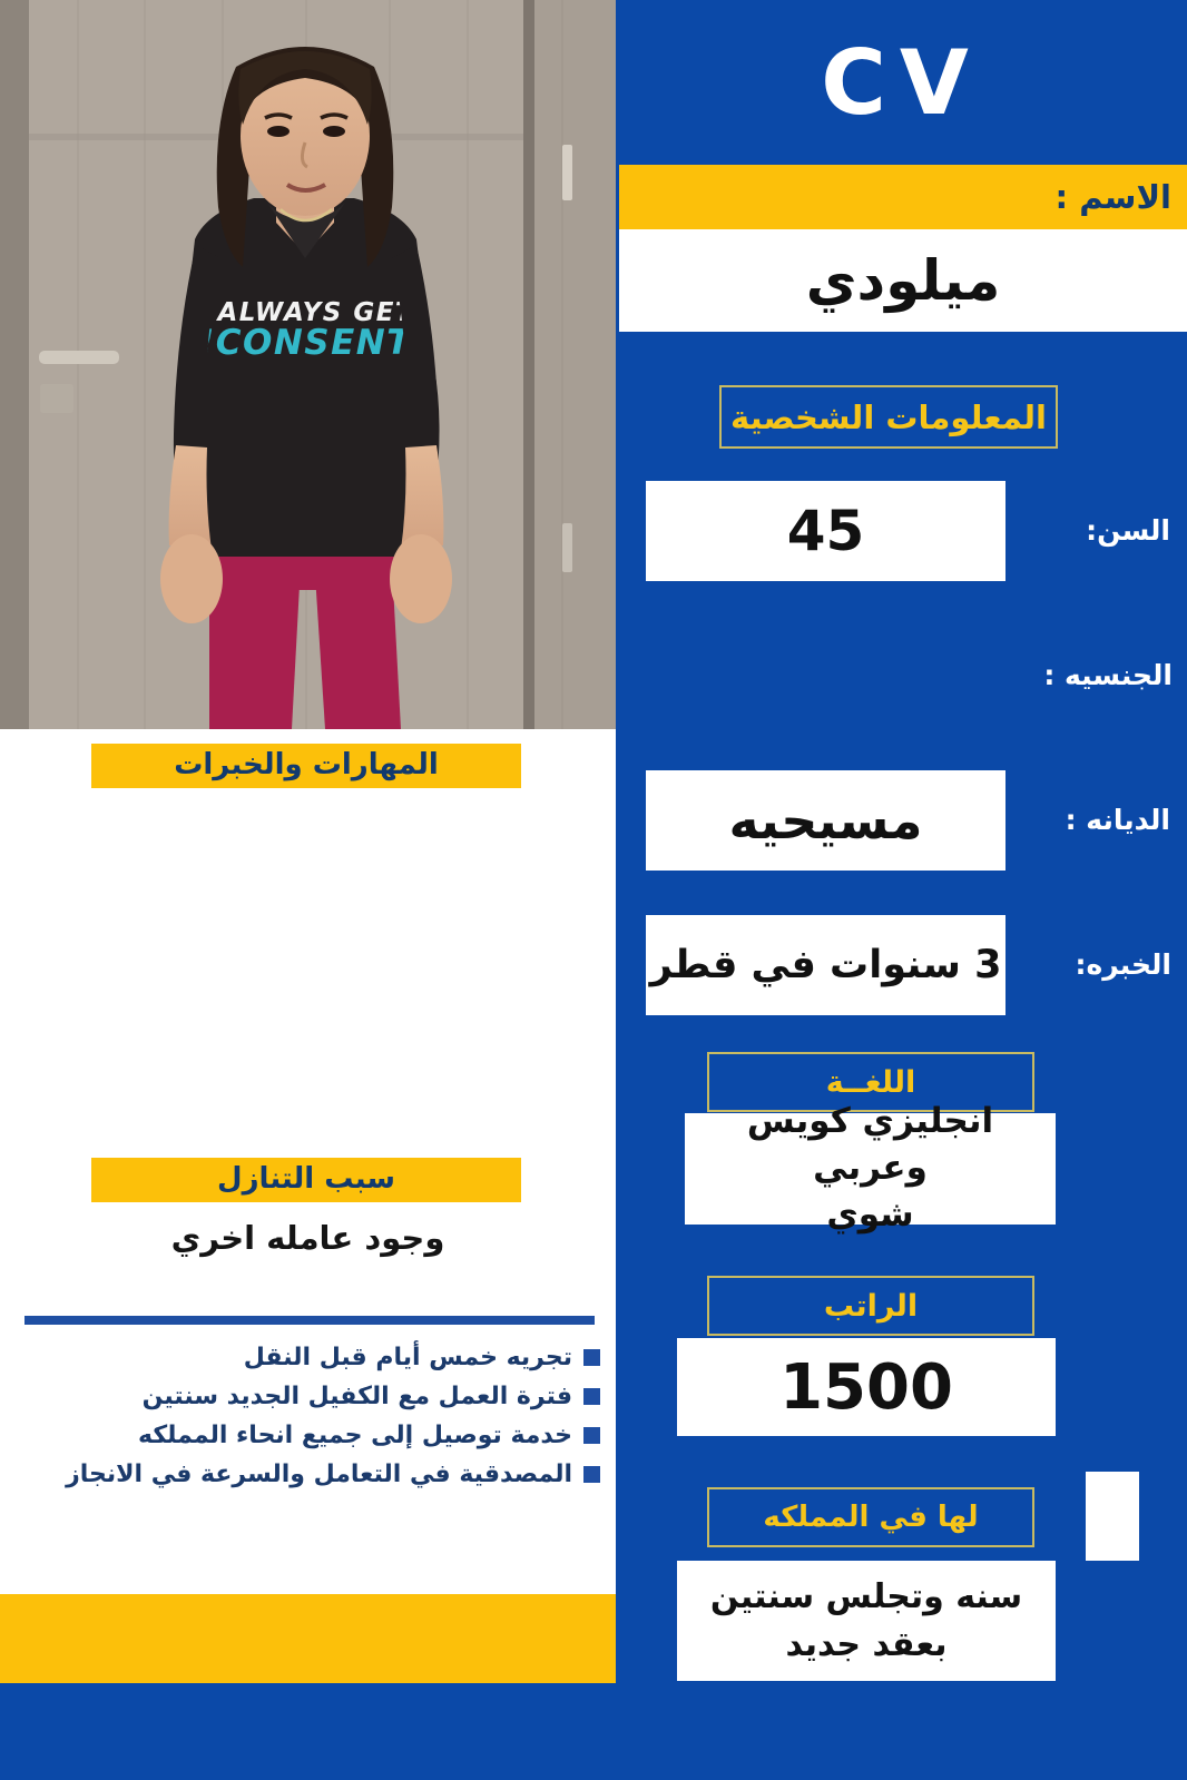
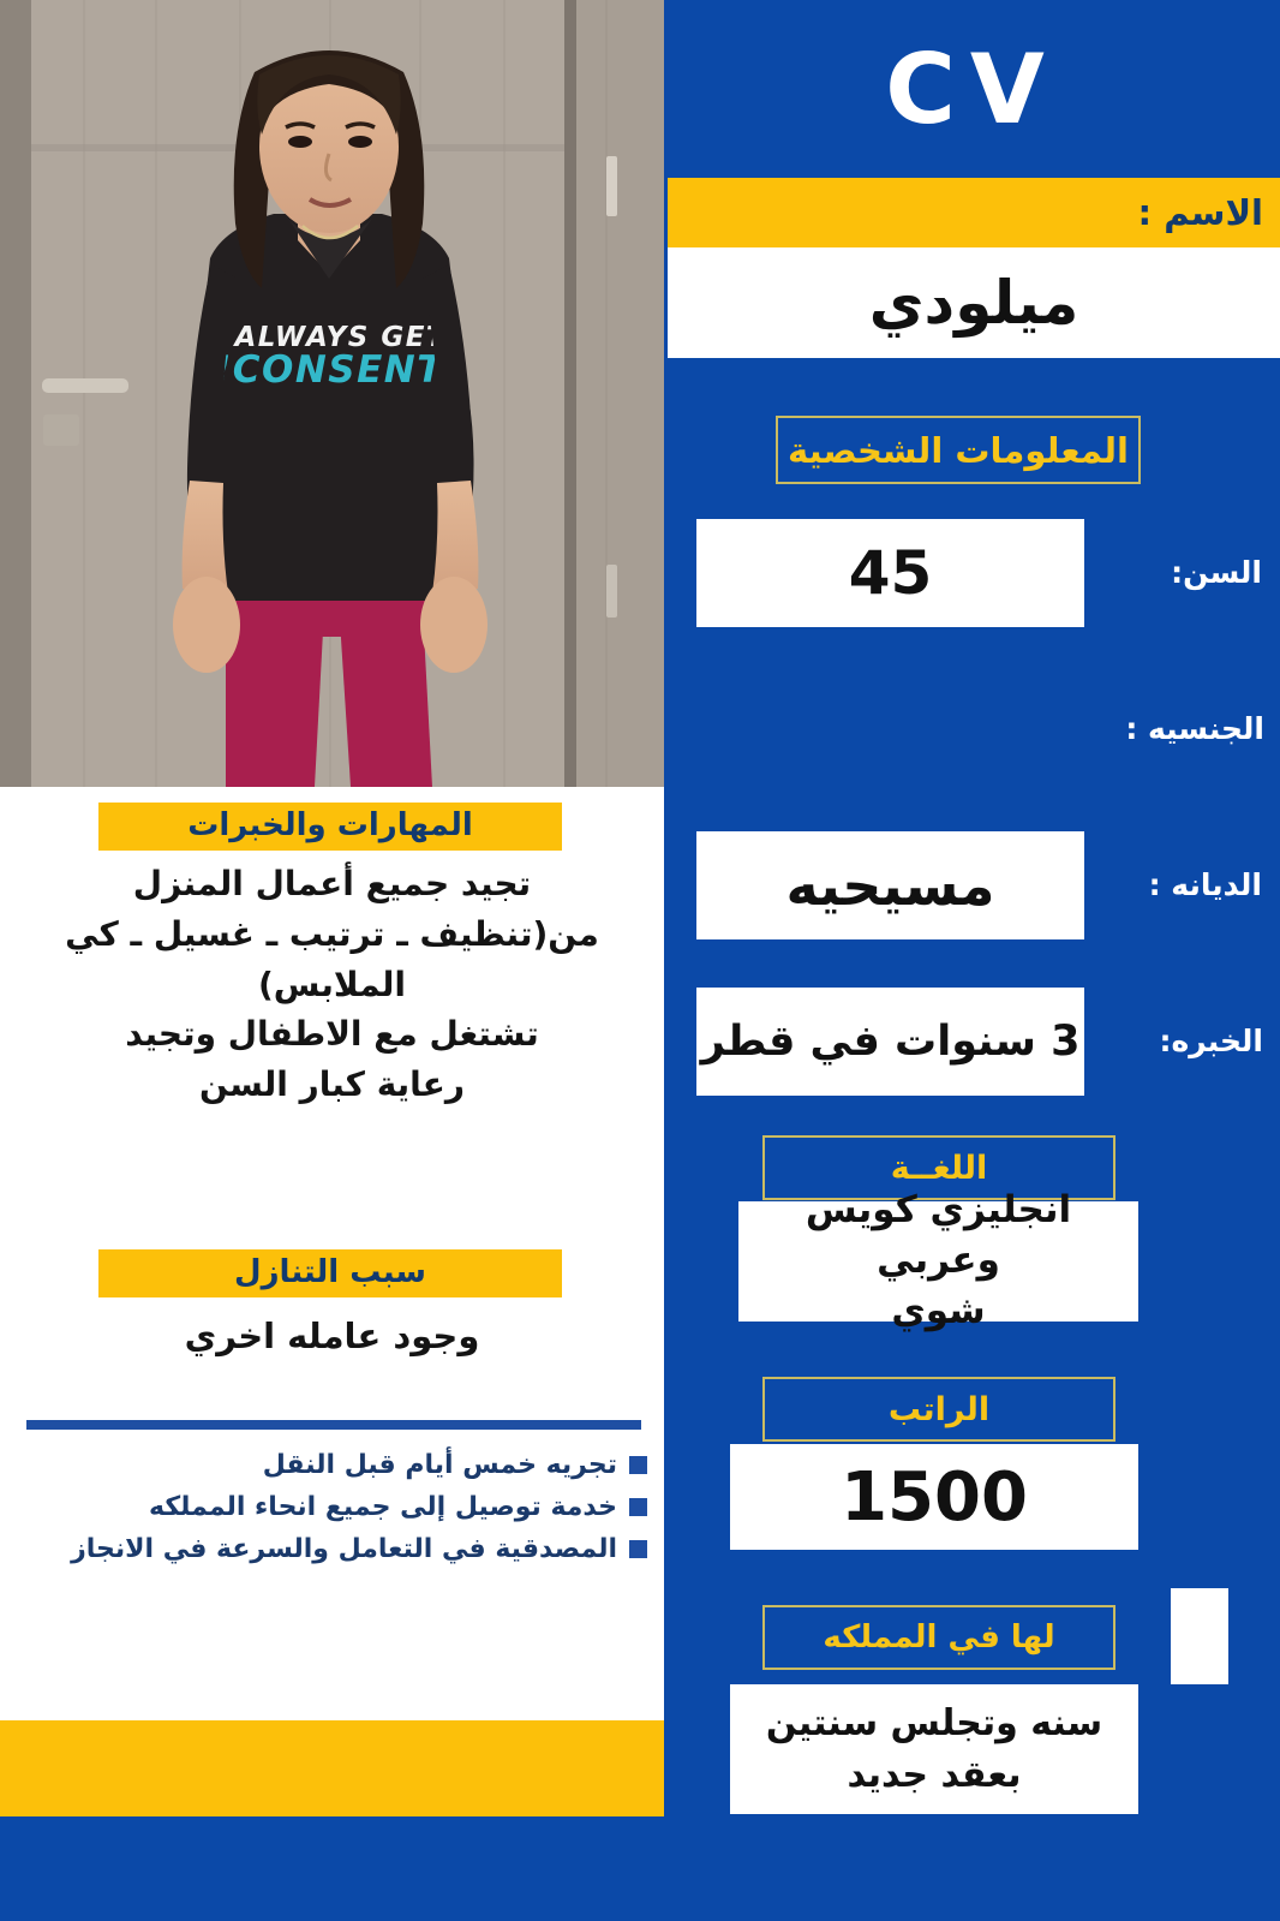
  ALWAYS GE
  CONSENT
  المهارات والخبرات
+ تجيد جميع أعمال المنزل
+ من(تنظيف ـ ترتيب ـ غسيل ـ كي
+ الملابس)
+ تشتغل مع الاطفال وتجيد
+ رعاية كبار السن
  سبب التنازل
  وجود عامله اخري
  تجريه خمس أيام قبل النقل
- فترة العمل مع الكفيل الجديد سنتين
  خدمة توصيل إلى جميع انحاء المملكه
  المصدقية في التعامل والسرعة في الانجاز
  CV
  الاسم :
  ميلودي
  المعلومات الشخصية
  السن:
  45
  الجنسيه :
  الديانه :
  مسيحيه
  الخبره:
  3 سنوات في قطر
  اللغــة
  انجليزي كويس وعربي
  شوي
  الراتب
  1500
  لها في المملكه
  سنه وتجلس سنتين
  بعقد جديد
